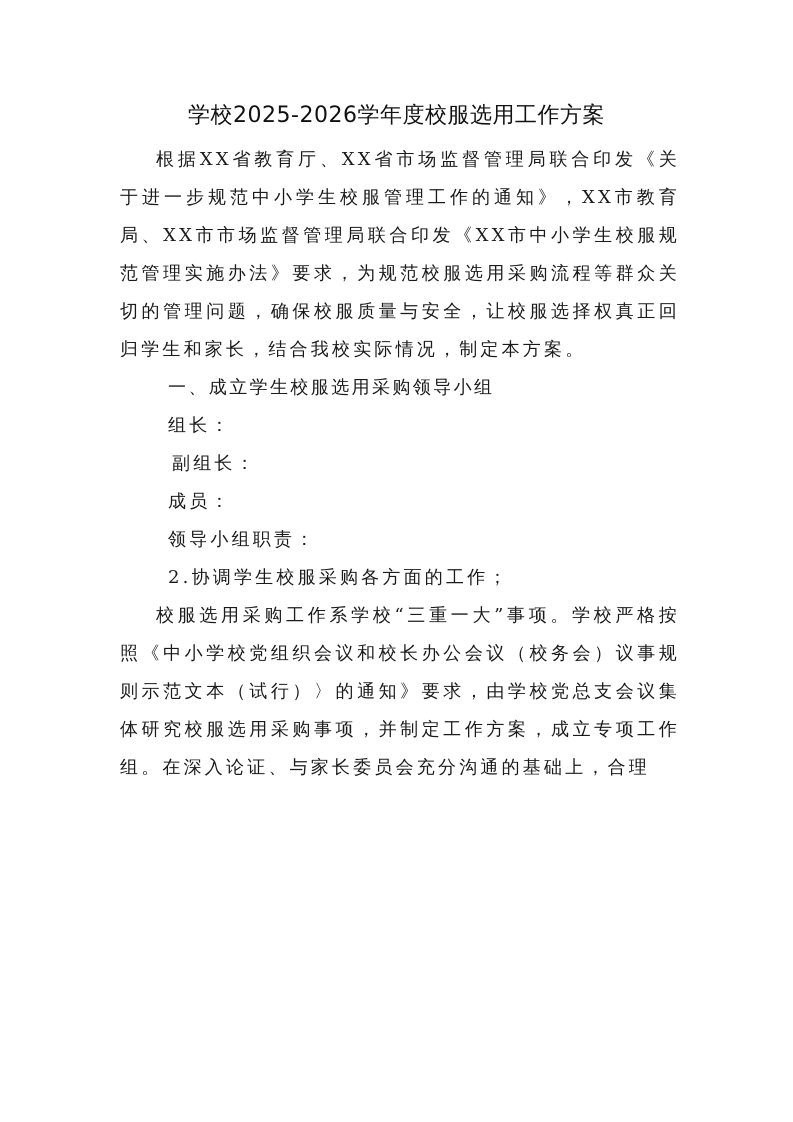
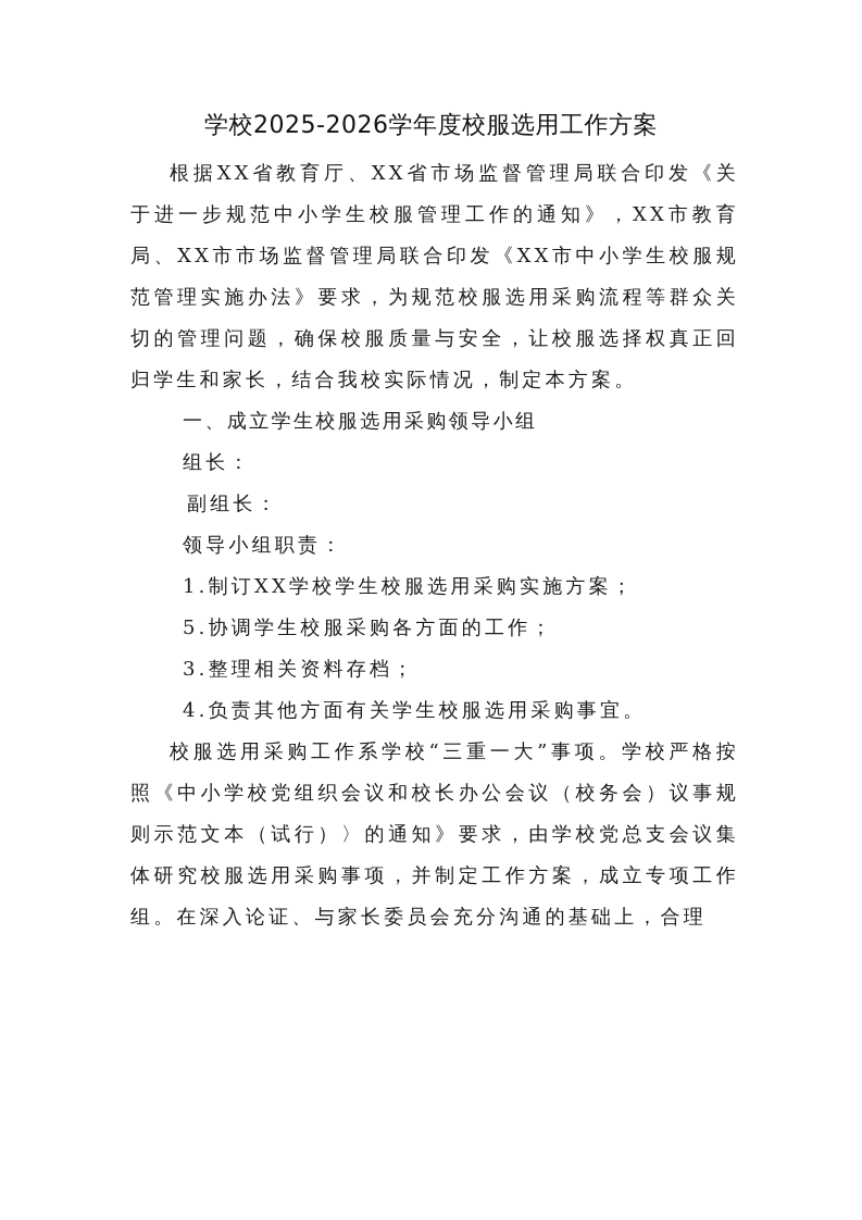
  学校2025-2026学年度校服选用工作方案
  根据XX省教育厅、XX省市场监督管理局联合印发《关于进一步规范中小学生校服管理工作的通知》，XX市教育局、XX市市场监督管理局联合印发《XX市中小学生校服规范管理实施办法》要求，为规范校服选用采购流程等群众关切的管理问题，确保校服质量与安全，让校服选择权真正回归学生和家长，结合我校实际情况，制定本方案。
  一、成立学生校服选用采购领导小组
  组长：
  副组长：
- 成员：
  领导小组职责：
+ 1.制订XX学校学生校服选用采购实施方案；
- 2.协调学生校服采购各方面的工作；
+ 5.协调学生校服采购各方面的工作；
+ 3.整理相关资料存档；
+ 4.负责其他方面有关学生校服选用采购事宜。
  校服选用采购工作系学校“三重一大”事项。学校严格按照《中小学校党组织会议和校长办公会议（校务会）议事规则示范文本（试行）〉的通知》要求，由学校党总支会议集体研究校服选用采购事项，并制定工作方案，成立专项工作组。在深入论证、与家长委员会充分沟通的基础上，合理
